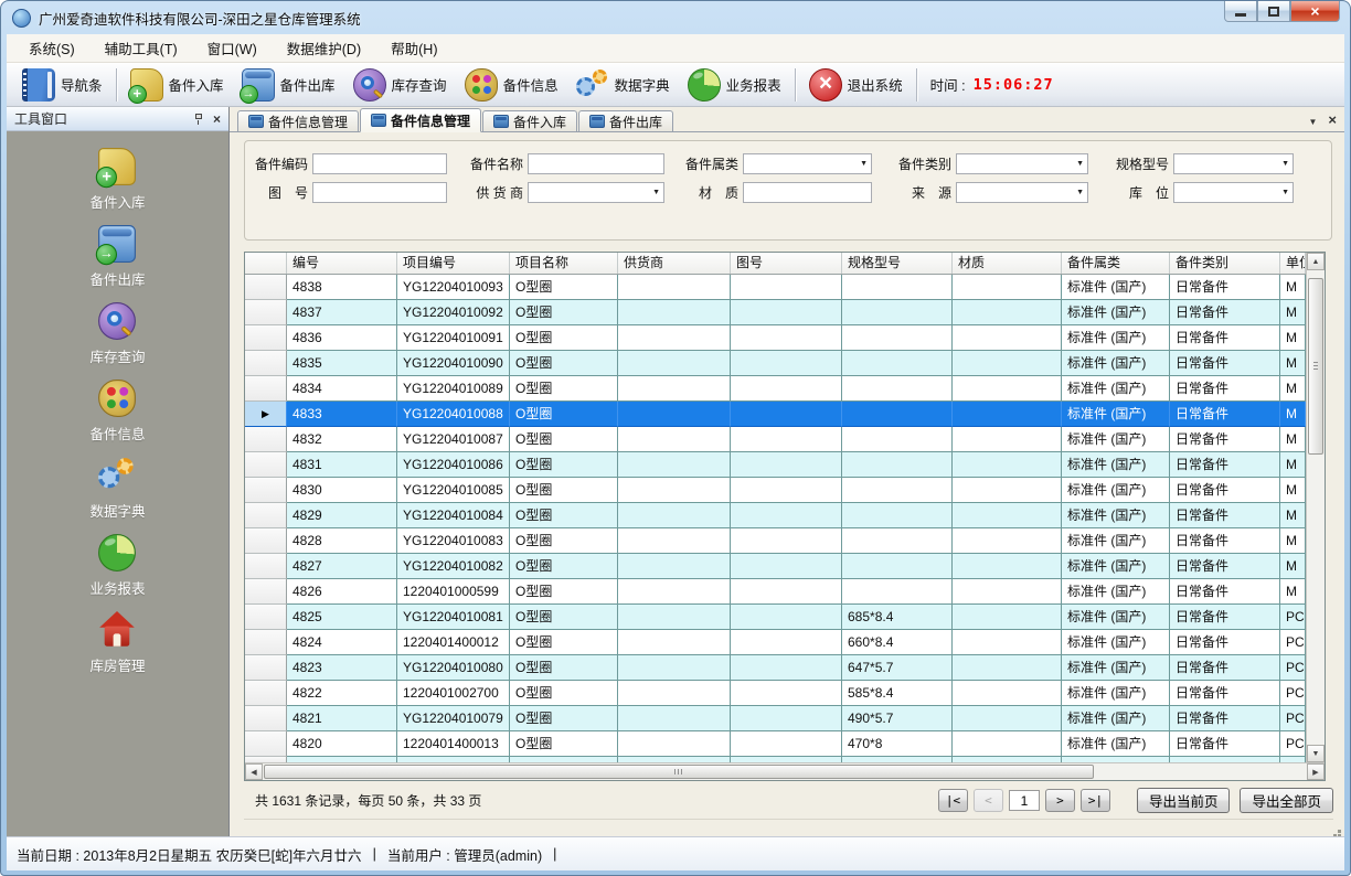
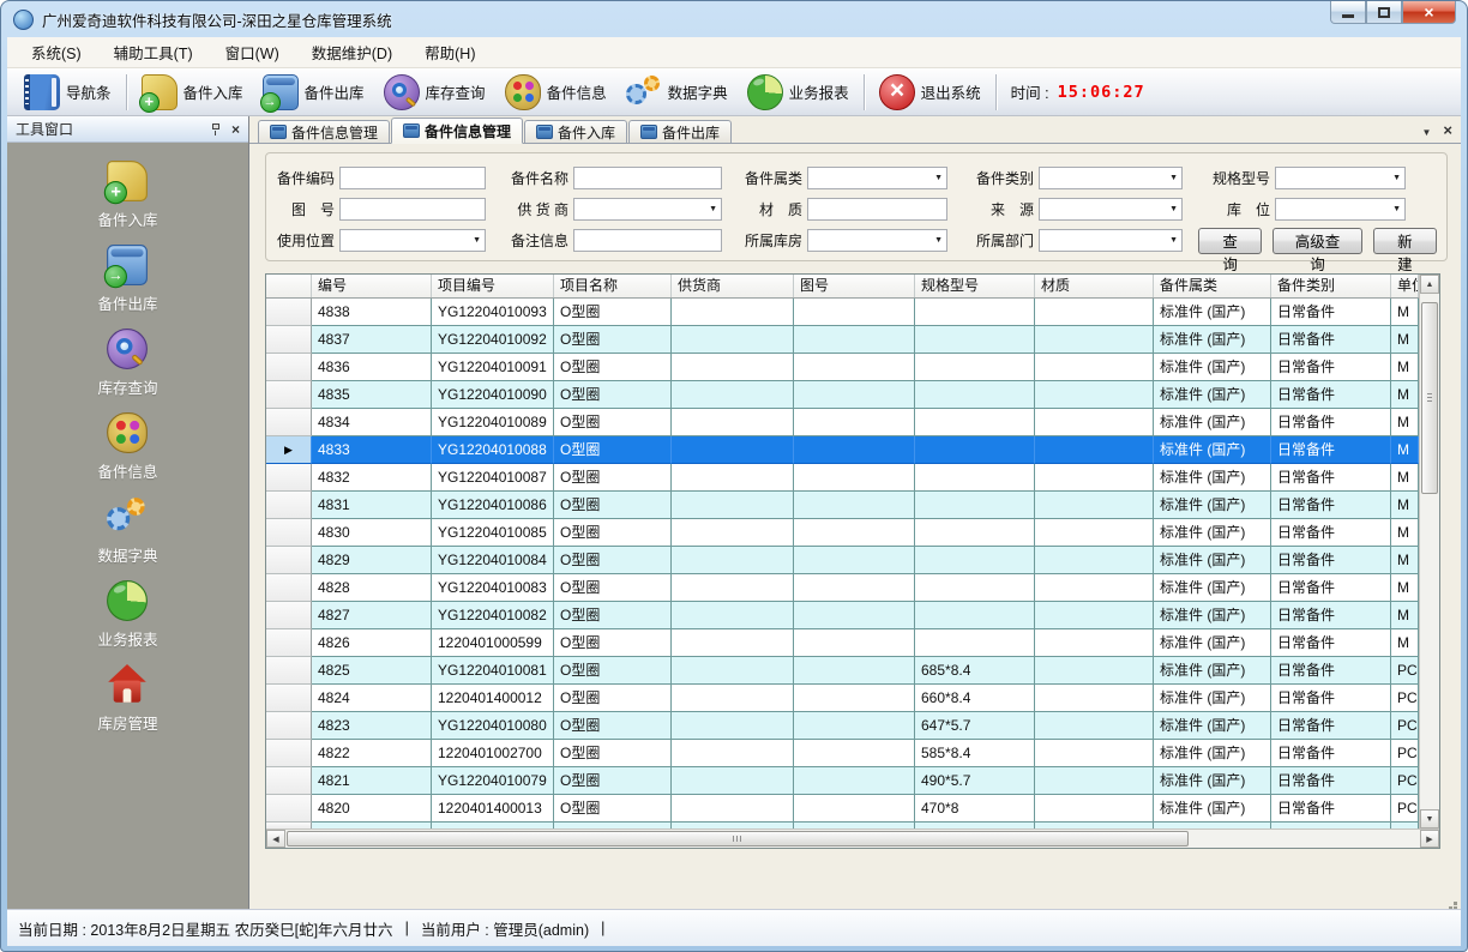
  广州爱奇迪软件科技有限公司-深田之星仓库管理系统
  ×
  系统(S)
  辅助工具(T)
  窗口(W)
  数据维护(D)
  帮助(H)
  导航条
  备件入库
  备件出库
  库存查询
  备件信息
  数据字典
  业务报表
  退出系统
  时间 :
  15:06:27
  工具窗口
  ×
  备件入库
  备件出库
  库存查询
  备件信息
  数据字典
  业务报表
  库房管理
  备件信息管理
  备件信息管理
  备件入库
  备件出库
  备件编码
  备件名称
  备件属类
  备件类别
  规格型号
  图 号
  供 货 商
  材 质
  来 源
  库 位
+ 使用位置
+ 备注信息
+ 所属库房
+ 所属部门
+ 查询
+ 高级查询
+ 新建
  编号
  项目编号
  项目名称
  供货商
  图号
  规格型号
  材质
  备件属类
  备件类别
  4838
  YG12204010093
  O型圈
  标准件 (国产)
  日常备件
  M
  4837
  YG12204010092
  O型圈
  标准件 (国产)
  日常备件
  M
  4836
  YG12204010091
  O型圈
  标准件 (国产)
  日常备件
  M
  4835
  YG12204010090
  O型圈
  标准件 (国产)
  日常备件
  M
  4834
  YG12204010089
  O型圈
  标准件 (国产)
  日常备件
  M
  4833
  YG12204010088
  O型圈
  标准件 (国产)
  日常备件
  M
  4832
  YG12204010087
  O型圈
  标准件 (国产)
  日常备件
  M
  4831
  YG12204010086
  O型圈
  标准件 (国产)
  日常备件
  M
  4830
  YG12204010085
  O型圈
  标准件 (国产)
  日常备件
  M
  4829
  YG12204010084
  O型圈
  标准件 (国产)
  日常备件
  M
  4828
  YG12204010083
  O型圈
  标准件 (国产)
  日常备件
  M
  4827
  YG12204010082
  O型圈
  标准件 (国产)
  日常备件
  M
  4826
  1220401000599
  O型圈
  标准件 (国产)
  日常备件
  M
  4825
  YG12204010081
  O型圈
  685*8.4
  标准件 (国产)
  日常备件
  PC
  4824
  1220401400012
  O型圈
  660*8.4
  标准件 (国产)
  日常备件
  PC
  4823
  YG12204010080
  O型圈
  647*5.7
  标准件 (国产)
  日常备件
  PC
  4822
  1220401002700
  O型圈
  585*8.4
  标准件 (国产)
  日常备件
  PC
  4821
  YG12204010079
  O型圈
  490*5.7
  标准件 (国产)
  日常备件
  PC
  4820
  1220401400013
  O型圈
  470*8
  标准件 (国产)
  日常备件
  PC
- 共 1631 条记录，每页 50 条，共 33 页
- |<
- <
- 1
- >
- >|
- 导出当前页
- 导出全部页
  当前日期 : 2013年8月2日星期五 农历癸巳[蛇]年六月廿六
  |
  当前用户 : 管理员(admin)
  |
